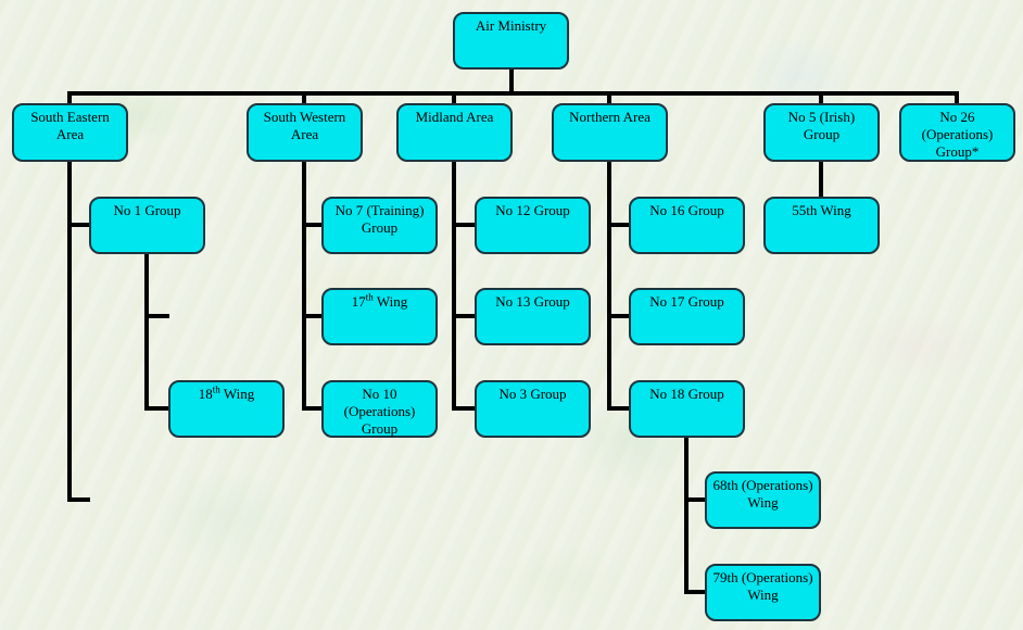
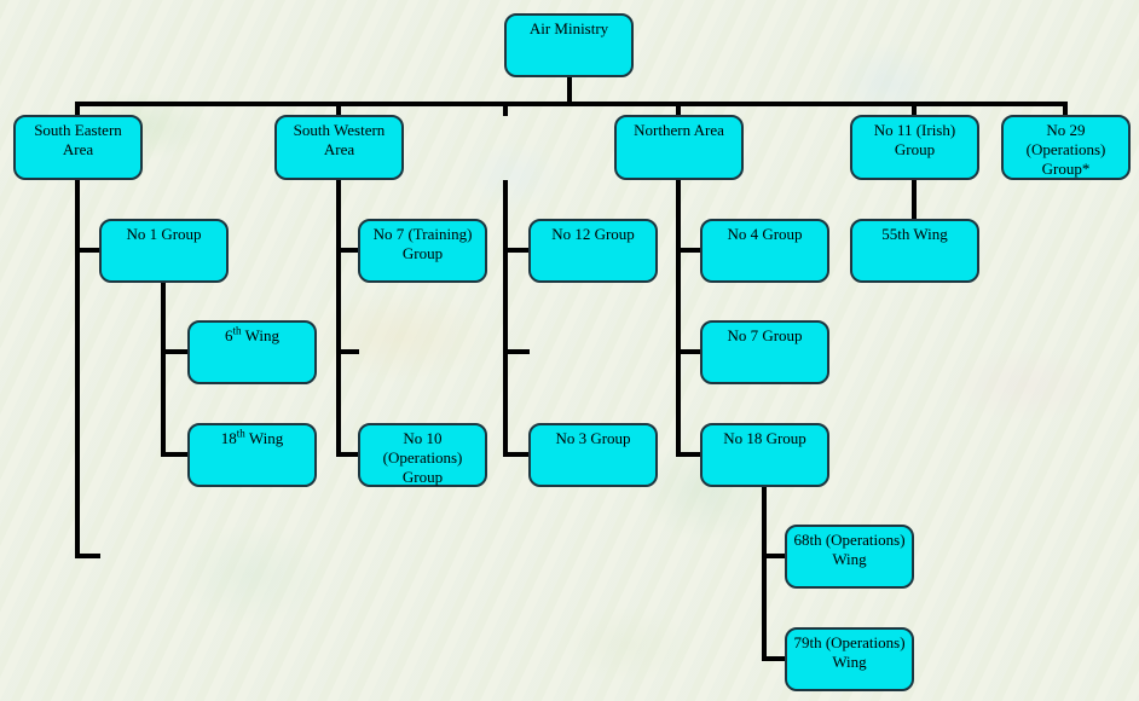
  Air Ministry
  South Eastern
  Area
  South Western
  Area
- Midland Area
  Northern Area
- No 5 (Irish)
+ No 11 (Irish)
  Group
- No 26
+ No 29
  (Operations)
  Group*
  No 1 Group
+ 6th Wing
  18th Wing
  No 7 (Training)
  Group
- 17th Wing
  No 10
  (Operations)
  Group
  No 12 Group
- No 13 Group
  No 3 Group
- No 16 Group
+ No 4 Group
- No 17 Group
+ No 7 Group
  No 18 Group
  55th Wing
  68th (Operations)
  Wing
  79th (Operations)
  Wing
